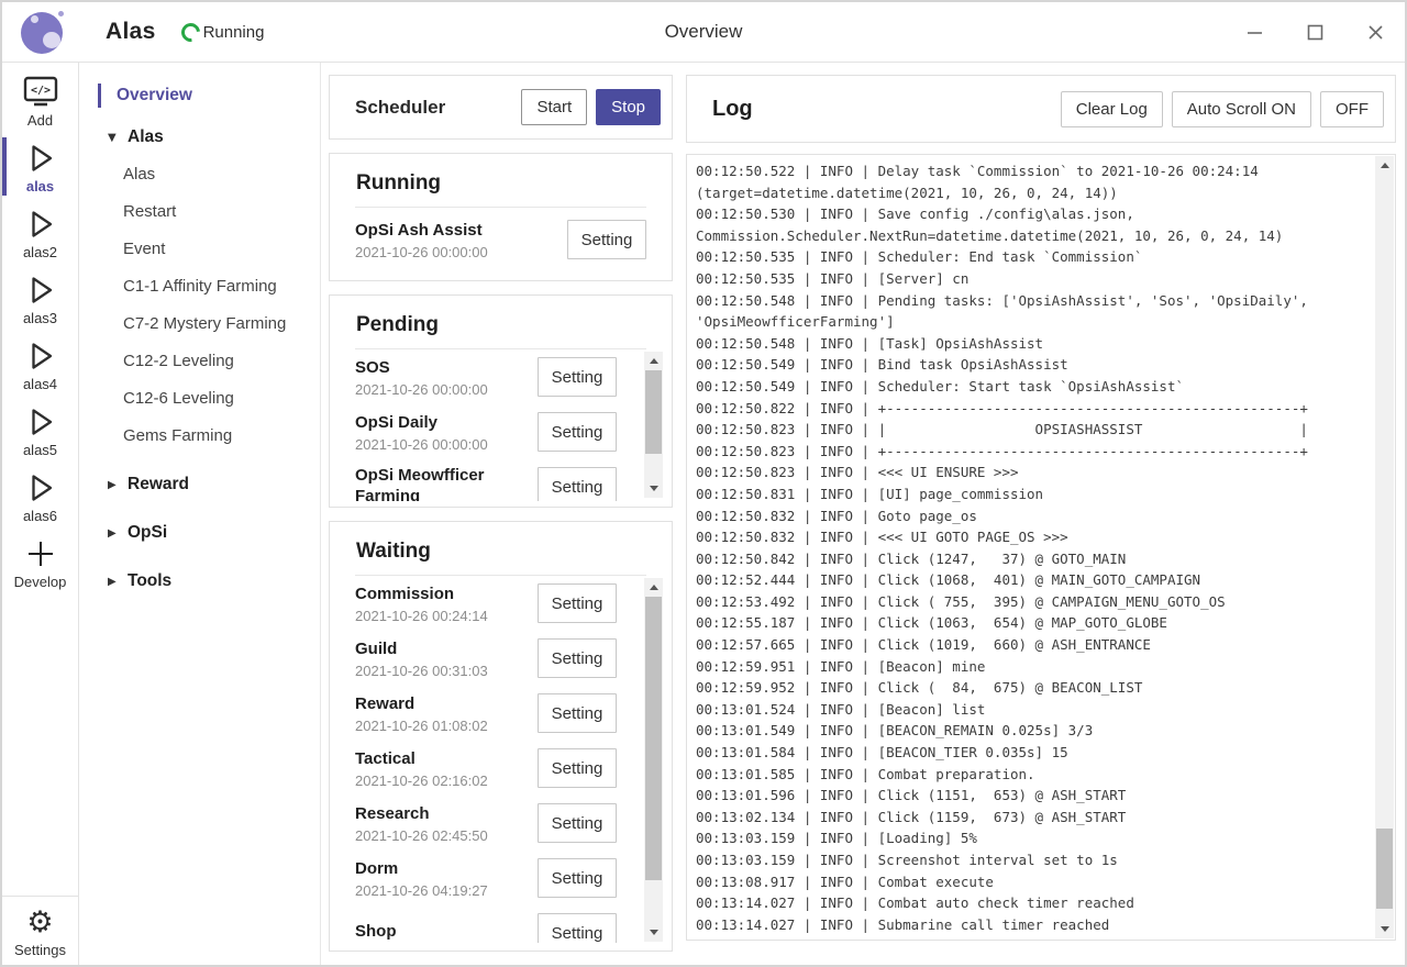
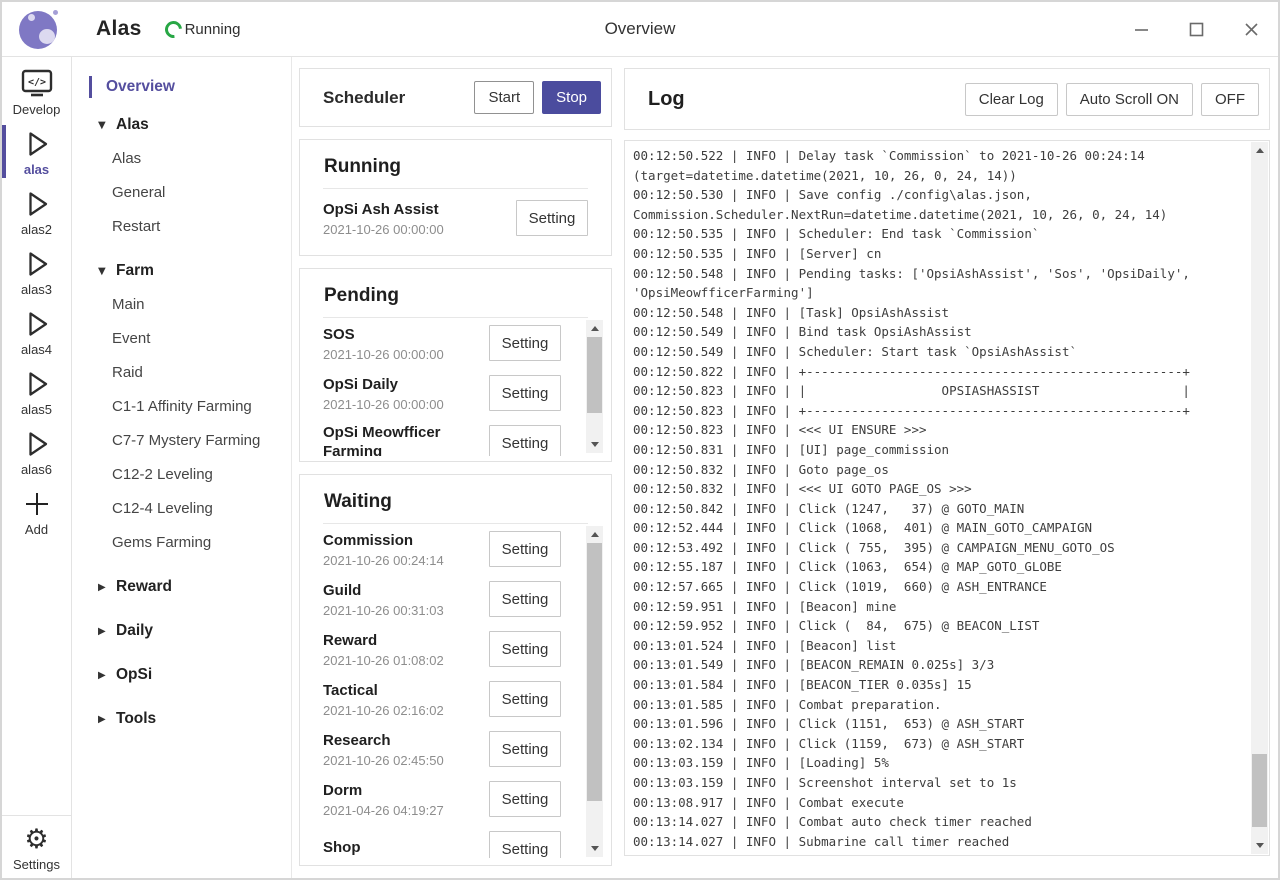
  Alas
  Running
  Overview
  </>
- Add
+ Develop
  alas
  alas2
  alas3
  alas4
  alas5
  alas6
- Develop
+ Add
  ⚙
  Settings
  Overview
  ▼ Alas
  Alas
+ General
  Restart
+ ▼ Farm
+ Main
  Event
+ Raid
  C1-1 Affinity Farming
- C7-2 Mystery Farming
+ C7-7 Mystery Farming
  C12-2 Leveling
- C12-6 Leveling
+ C12-4 Leveling
  Gems Farming
  ▶ Reward
+ ▶ Daily
  ▶ OpSi
  ▶ Tools
  Scheduler
  Start
  Stop
  Running
  OpSi Ash Assist
  2021-10-26 00:00:00
  Setting
  Pending
  SOS
  2021-10-26 00:00:00
  Setting
  OpSi Daily
  2021-10-26 00:00:00
  Setting
  OpSi Meowfficer Farming
  Setting
  Waiting
  Commission
  2021-10-26 00:24:14
  Setting
  Guild
  2021-10-26 00:31:03
  Setting
  Reward
  2021-10-26 01:08:02
  Setting
  Tactical
  2021-10-26 02:16:02
  Setting
  Research
  2021-10-26 02:45:50
  Setting
  Dorm
- 2021-10-26 04:19:27
+ 2021-04-26 04:19:27
  Setting
  Shop
  Setting
  Log
  Clear Log
  Auto Scroll ON
  OFF
  00:12:50.522 | INFO | Delay task `Commission` to 2021-10-26 00:24:14 (target=datetime.datetime(2021, 10, 26, 0, 24, 14))
  00:12:50.530 | INFO | Save config ./config\alas.json, Commission.Scheduler.NextRun=datetime.datetime(2021, 10, 26, 0, 24, 14)
  00:12:50.535 | INFO | Scheduler: End task `Commission`
  00:12:50.535 | INFO | [Server] cn
  00:12:50.548 | INFO | Pending tasks: ['OpsiAshAssist', 'Sos', 'OpsiDaily', 'OpsiMeowfficerFarming']
  00:12:50.548 | INFO | [Task] OpsiAshAssist
  00:12:50.549 | INFO | Bind task OpsiAshAssist
  00:12:50.549 | INFO | Scheduler: Start task `OpsiAshAssist`
  00:12:50.822 | INFO | +--------------------------------------------------+
  00:12:50.823 | INFO | | OPSIASHASSIST |
  00:12:50.823 | INFO | +--------------------------------------------------+
  00:12:50.823 | INFO | <<< UI ENSURE >>>
  00:12:50.831 | INFO | [UI] page_commission
  00:12:50.832 | INFO | Goto page_os
  00:12:50.832 | INFO | <<< UI GOTO PAGE_OS >>>
  00:12:50.842 | INFO | Click (1247, 37) @ GOTO_MAIN
  00:12:52.444 | INFO | Click (1068, 401) @ MAIN_GOTO_CAMPAIGN
  00:12:53.492 | INFO | Click ( 755, 395) @ CAMPAIGN_MENU_GOTO_OS
  00:12:55.187 | INFO | Click (1063, 654) @ MAP_GOTO_GLOBE
  00:12:57.665 | INFO | Click (1019, 660) @ ASH_ENTRANCE
  00:12:59.951 | INFO | [Beacon] mine
  00:12:59.952 | INFO | Click ( 84, 675) @ BEACON_LIST
  00:13:01.524 | INFO | [Beacon] list
  00:13:01.549 | INFO | [BEACON_REMAIN 0.025s] 3/3
  00:13:01.584 | INFO | [BEACON_TIER 0.035s] 15
  00:13:01.585 | INFO | Combat preparation.
  00:13:01.596 | INFO | Click (1151, 653) @ ASH_START
  00:13:02.134 | INFO | Click (1159, 673) @ ASH_START
  00:13:03.159 | INFO | [Loading] 5%
  00:13:03.159 | INFO | Screenshot interval set to 1s
  00:13:08.917 | INFO | Combat execute
  00:13:14.027 | INFO | Combat auto check timer reached
  00:13:14.027 | INFO | Submarine call timer reached
